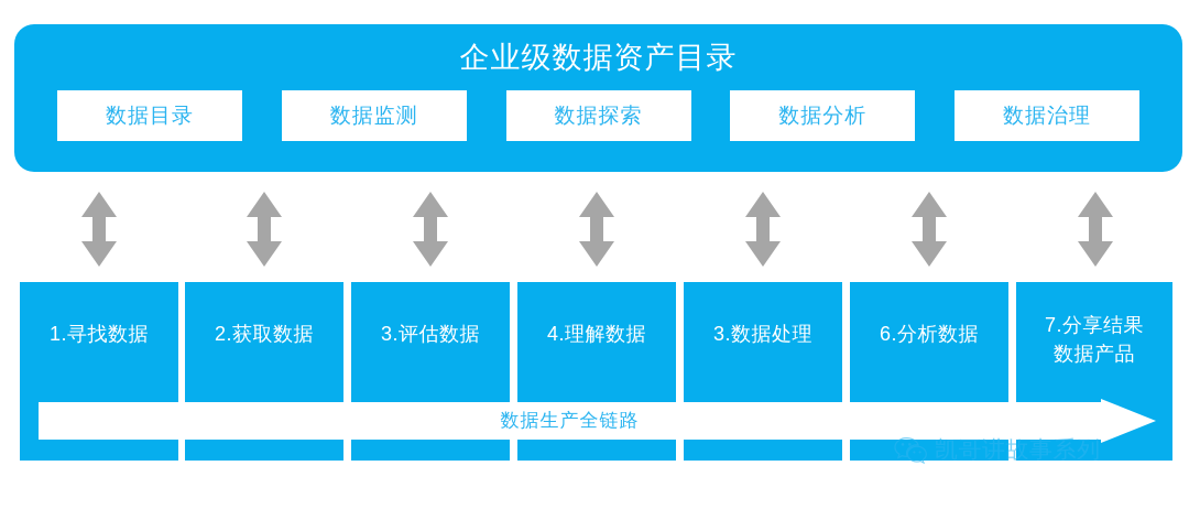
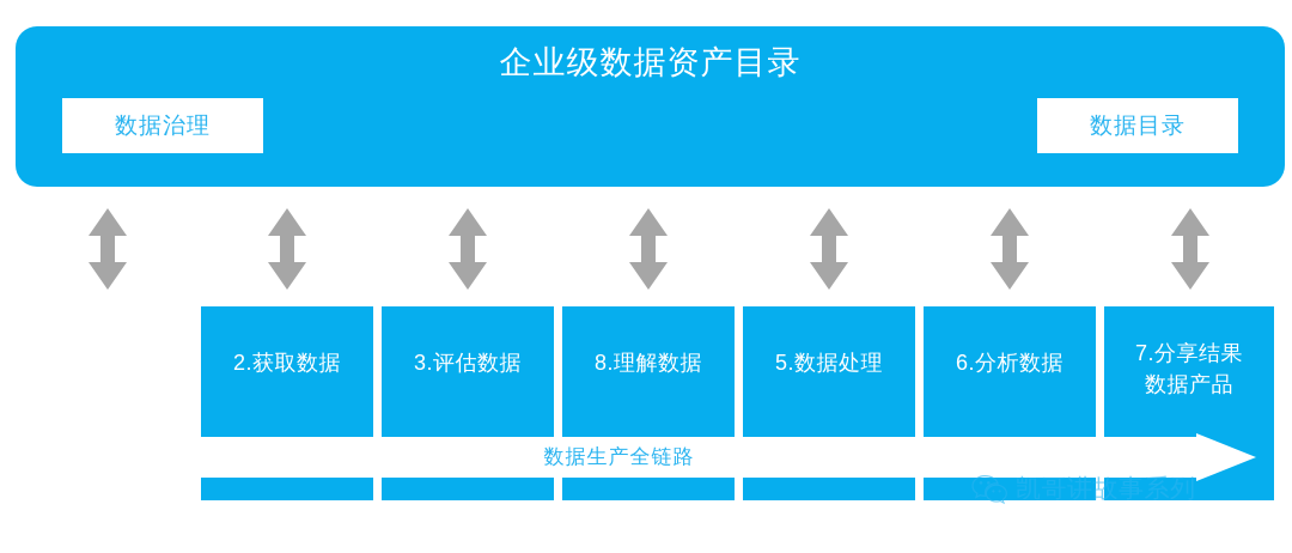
  企业级数据资产目录
- 数据目录
+ 数据治理
- 数据监测
- 数据探索
- 数据分析
- 数据治理
+ 数据目录
- 1.寻找数据
  2.获取数据
  3.评估数据
- 4.理解数据
+ 8.理解数据
- 3.数据处理
+ 5.数据处理
  6.分析数据
  7.分享结果
  数据产品
  数据生产全链路
  凯哥讲故事系列
